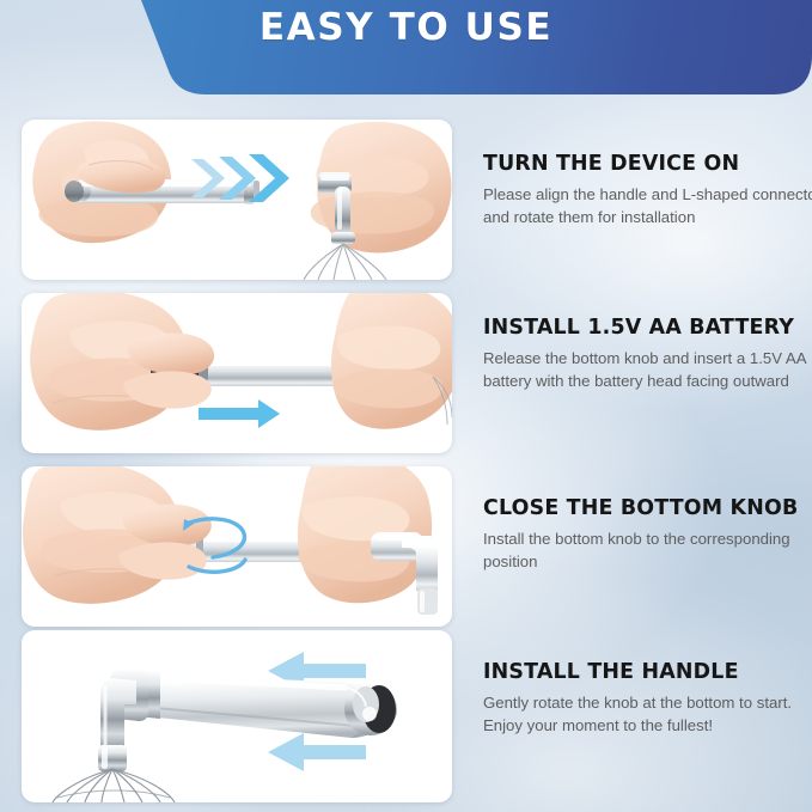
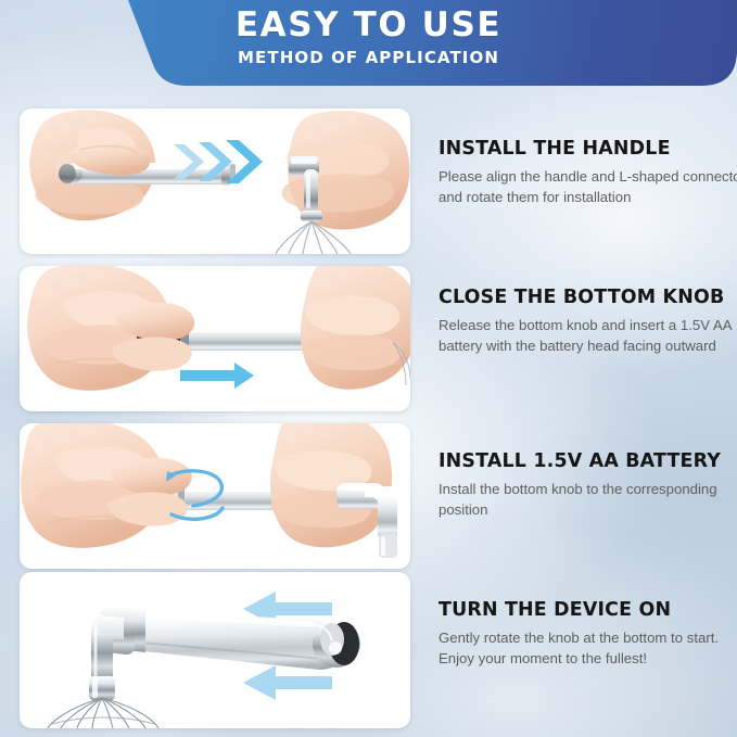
  EASY TO USE
+ METHOD OF APPLICATION
- TURN THE DEVICE ON
+ INSTALL THE HANDLE
  Please align the handle and L-shaped connect and rotate them for installation
- INSTALL 1.5V AA BATTERY
+ CLOSE THE BOTTOM KNOB
  Release the bottom knob and insert a 1.5V AA battery with the battery head facing outward
- CLOSE THE BOTTOM KNOB
+ INSTALL 1.5V AA BATTERY
  Install the bottom knob to the corresponding position
- INSTALL THE HANDLE
+ TURN THE DEVICE ON
  Gently rotate the knob at the bottom to start.
  Enjoy your moment to the fullest!
